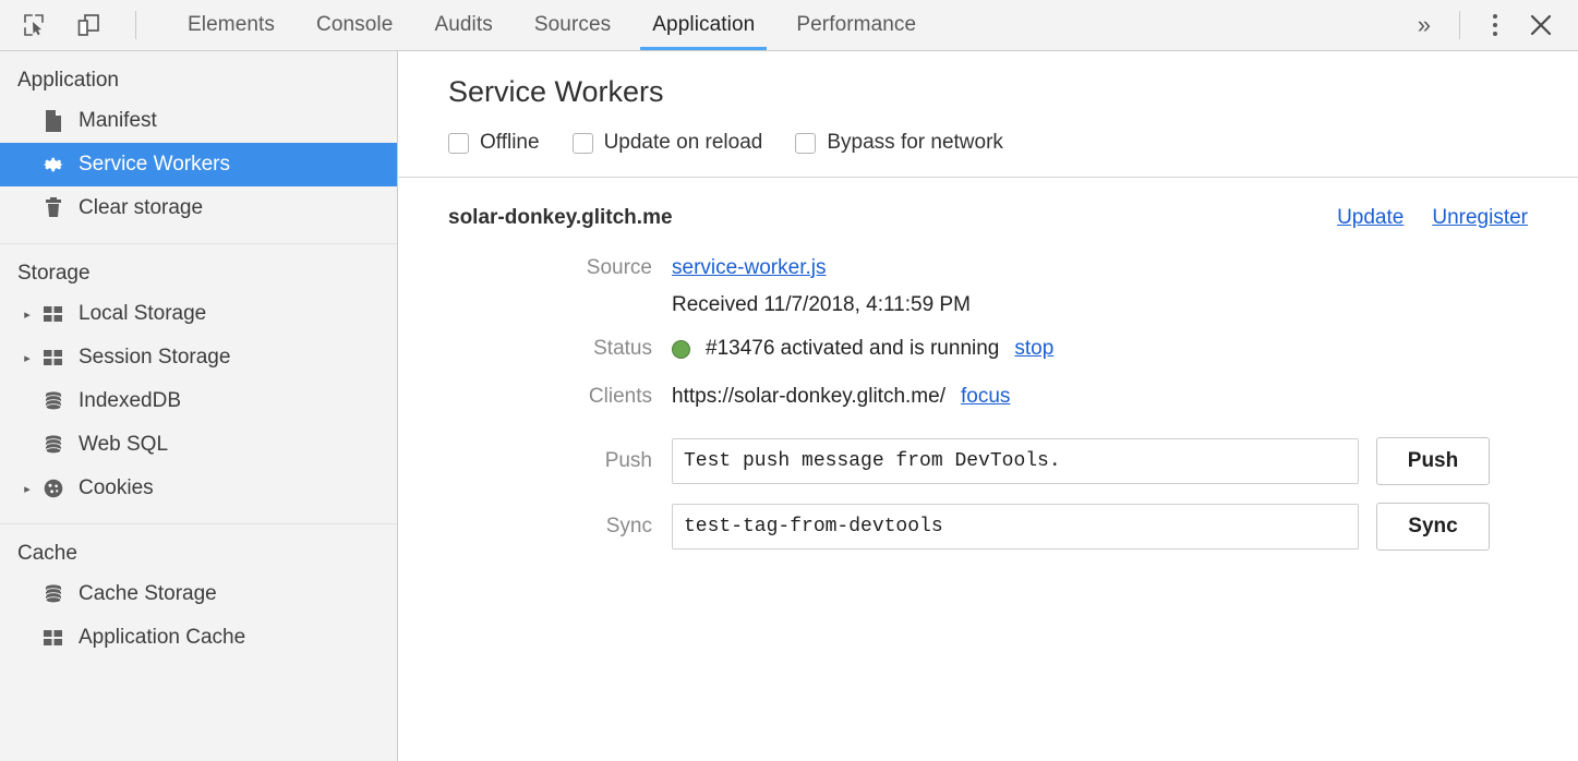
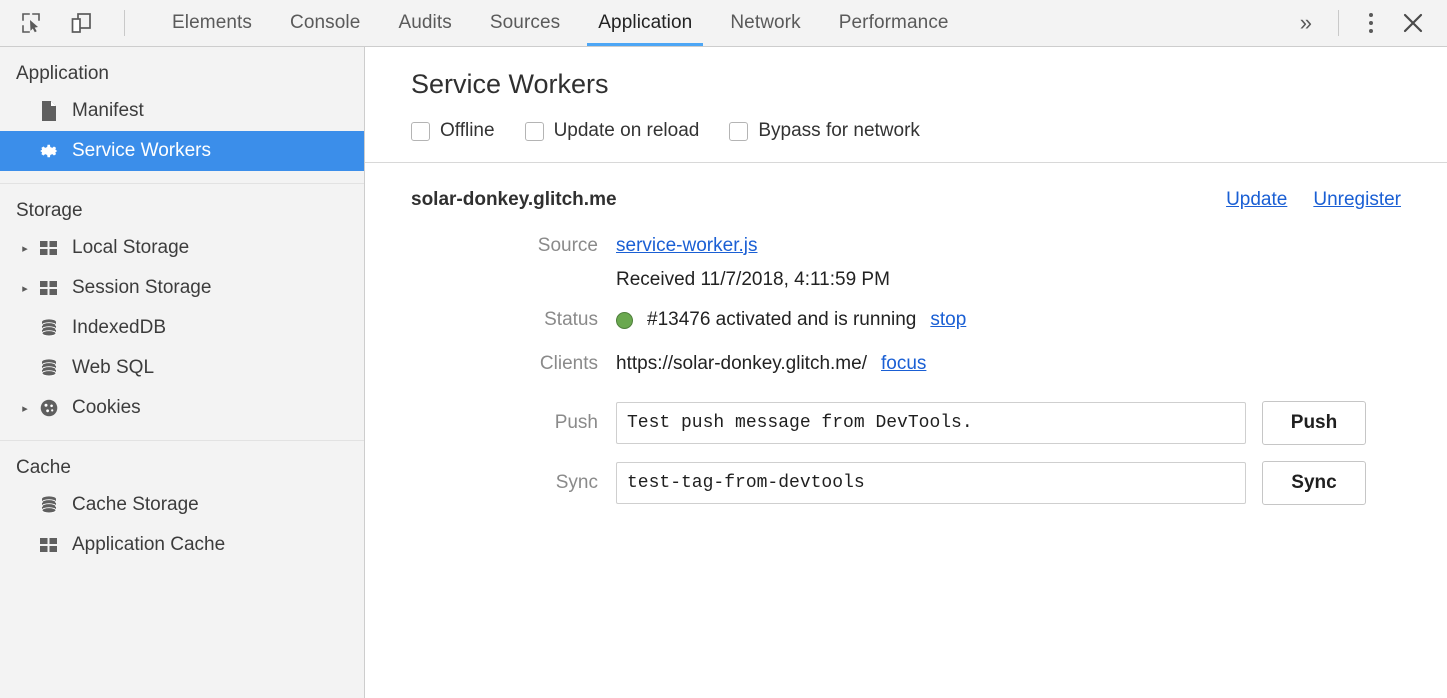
  Elements
  Console
  Audits
  Sources
  Application
+ Network
  Performance
  »
  Application
  Manifest
  Service Workers
- Clear storage
  Storage
  ▸
  Local Storage
  ▸
  Session Storage
  IndexedDB
  Web SQL
  ▸
  Cookies
  Cache
  Cache Storage
  Application Cache
  Service Workers
  Offline
  Update on reload
  Bypass for network
  solar-donkey.glitch.me
  Update
  Unregister
  Source
  service-worker.js
  Received 11/7/2018, 4:11:59 PM
  Status
  #13476 activated and is running
  stop
  Clients
  https://solar-donkey.glitch.me/
  focus
  Push
  Test push message from DevTools.
  Push
  Sync
  test-tag-from-devtools
  Sync
